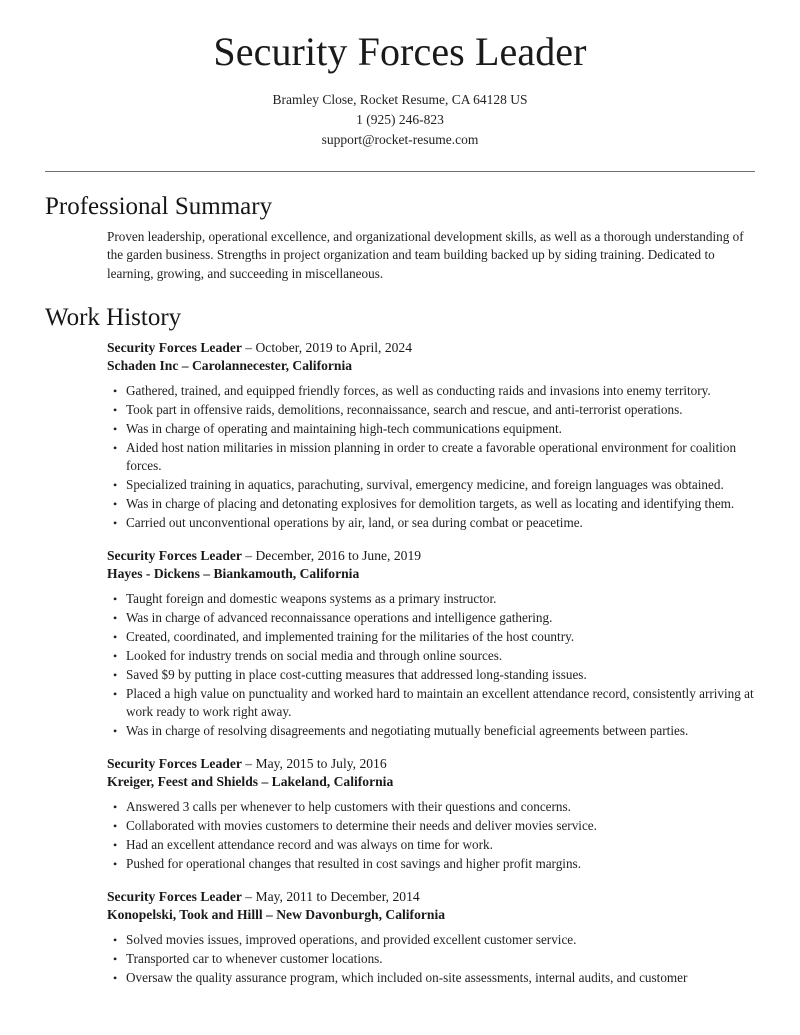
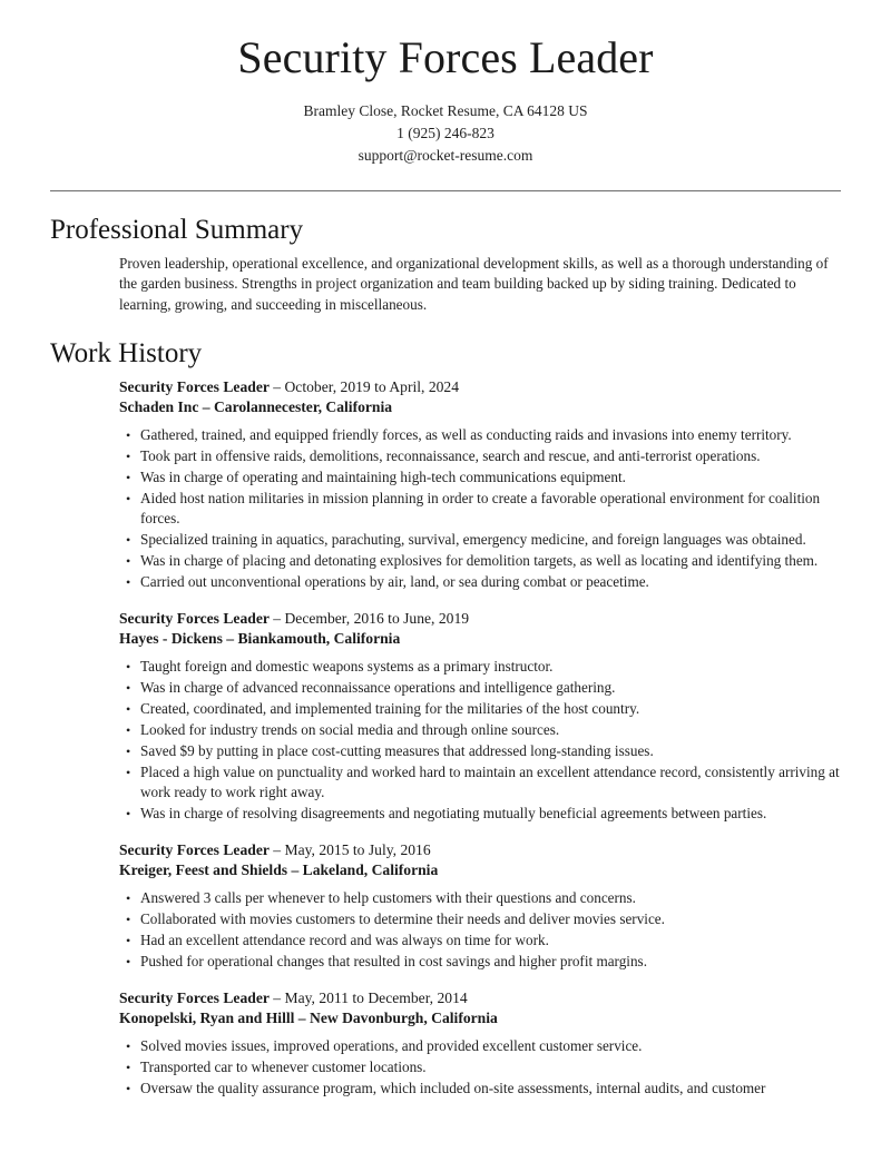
  Security Forces Leader
  Bramley Close, Rocket Resume, CA 64128 US
  1 (925) 246-823
  support@rocket-resume.com
  Professional Summary
  Proven leadership, operational excellence, and organizational development skills, as well as a thorough understanding of the garden business. Strengths in project organization and team building backed up by siding training. Dedicated to learning, growing, and succeeding in miscellaneous.
  Work History
  Security Forces Leader – October, 2019 to April, 2024
  Schaden Inc – Carolannecester, California
  Gathered, trained, and equipped friendly forces, as well as conducting raids and invasions into enemy territory.
  Took part in offensive raids, demolitions, reconnaissance, search and rescue, and anti-terrorist operations.
  Was in charge of operating and maintaining high-tech communications equipment.
  Aided host nation militaries in mission planning in order to create a favorable operational environment for coalition forces.
  Specialized training in aquatics, parachuting, survival, emergency medicine, and foreign languages was obtained.
  Was in charge of placing and detonating explosives for demolition targets, as well as locating and identifying them.
  Carried out unconventional operations by air, land, or sea during combat or peacetime.
  Security Forces Leader – December, 2016 to June, 2019
  Hayes - Dickens – Biankamouth, California
  Taught foreign and domestic weapons systems as a primary instructor.
  Was in charge of advanced reconnaissance operations and intelligence gathering.
  Created, coordinated, and implemented training for the militaries of the host country.
  Looked for industry trends on social media and through online sources.
  Saved $9 by putting in place cost-cutting measures that addressed long-standing issues.
  Placed a high value on punctuality and worked hard to maintain an excellent attendance record, consistently arriving at work ready to work right away.
  Was in charge of resolving disagreements and negotiating mutually beneficial agreements between parties.
  Security Forces Leader – May, 2015 to July, 2016
  Kreiger, Feest and Shields – Lakeland, California
  Answered 3 calls per whenever to help customers with their questions and concerns.
  Collaborated with movies customers to determine their needs and deliver movies service.
  Had an excellent attendance record and was always on time for work.
  Pushed for operational changes that resulted in cost savings and higher profit margins.
  Security Forces Leader – May, 2011 to December, 2014
- Konopelski, Took and Hilll – New Davonburgh, California
+ Konopelski, Ryan and Hilll – New Davonburgh, California
  Solved movies issues, improved operations, and provided excellent customer service.
  Transported car to whenever customer locations.
  Oversaw the quality assurance program, which included on-site assessments, internal audits, and customer
